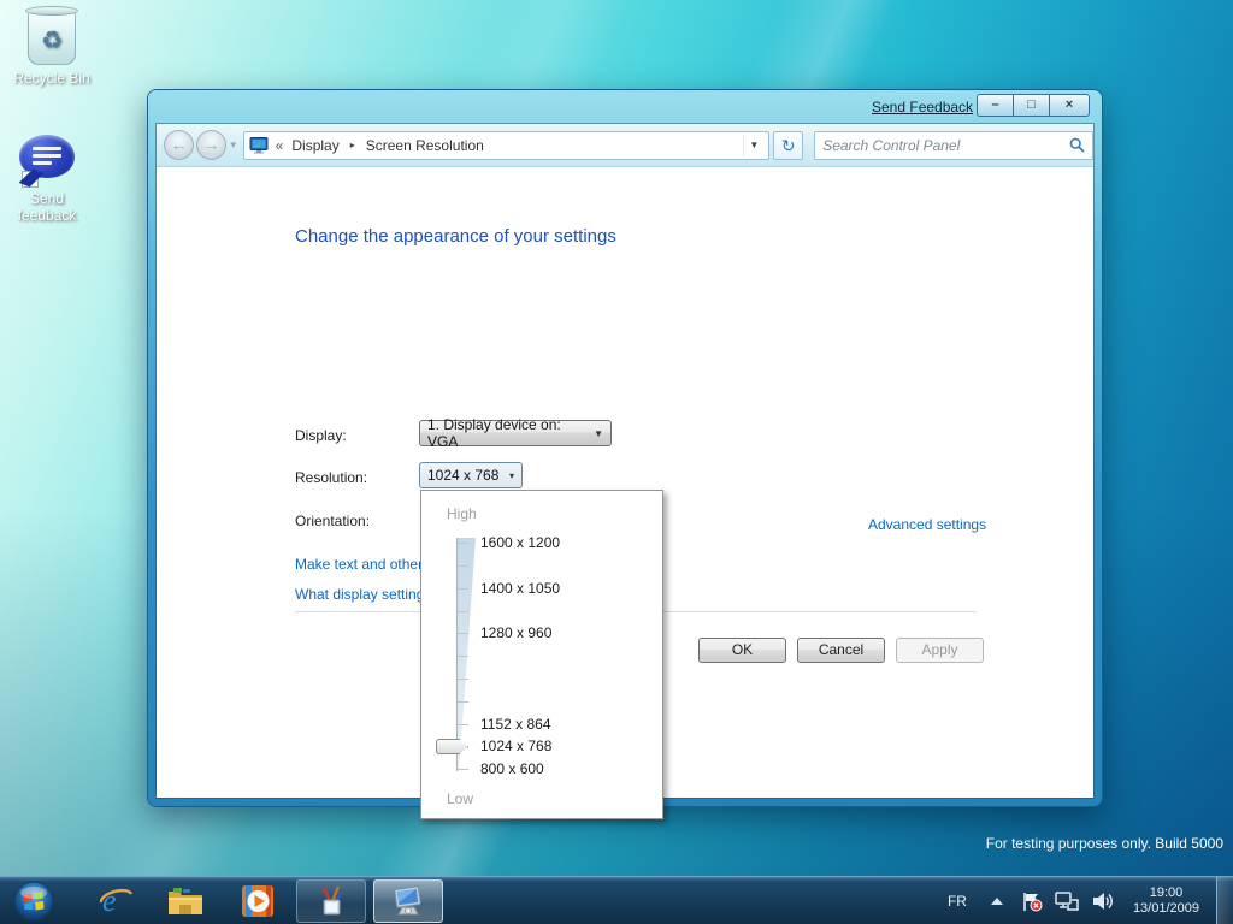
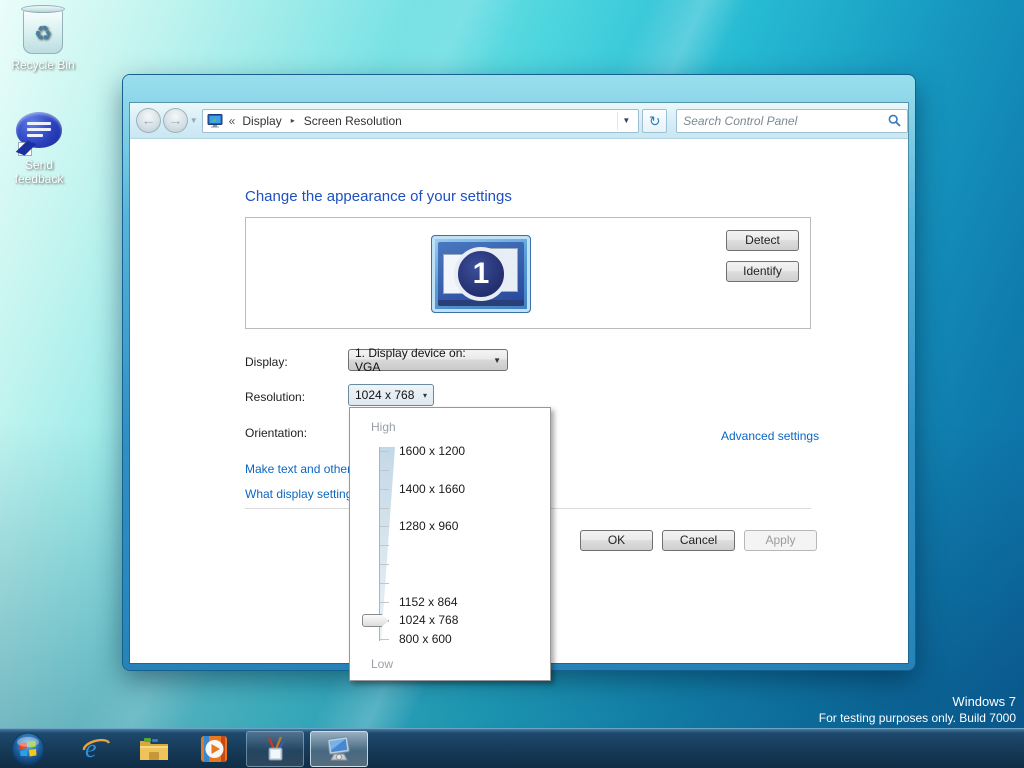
  ♻
  Recycle Bin
  Send
  feedback
+ Windows 7
- For testing purposes only. Build 5000
+ For testing purposes only. Build 7000
- Send Feedback
- –
- □
- ×
  ←
  →
  ▼
  «
  Display
  ▸
  Screen Resolution
  ▼
  ↻
  Search Control Panel
  Change the appearance of your settings
+ 1
+ Detect
+ Identify
  Display:
  1. Display device on: VGA
  ▼
  Resolution:
  1024 x 768
  ▾
  Orientation:
  Advanced settings
  Make text and othe
  What display settin
  OK
  Cancel
  Apply
  High
  1600 x 1200
- 1400 x 1050
+ 1400 x 1660
  1280 x 960
  1152 x 864
  1024 x 768
  800 x 600
  Low
  e
- FR
- 19:00
- 13/01/2009
